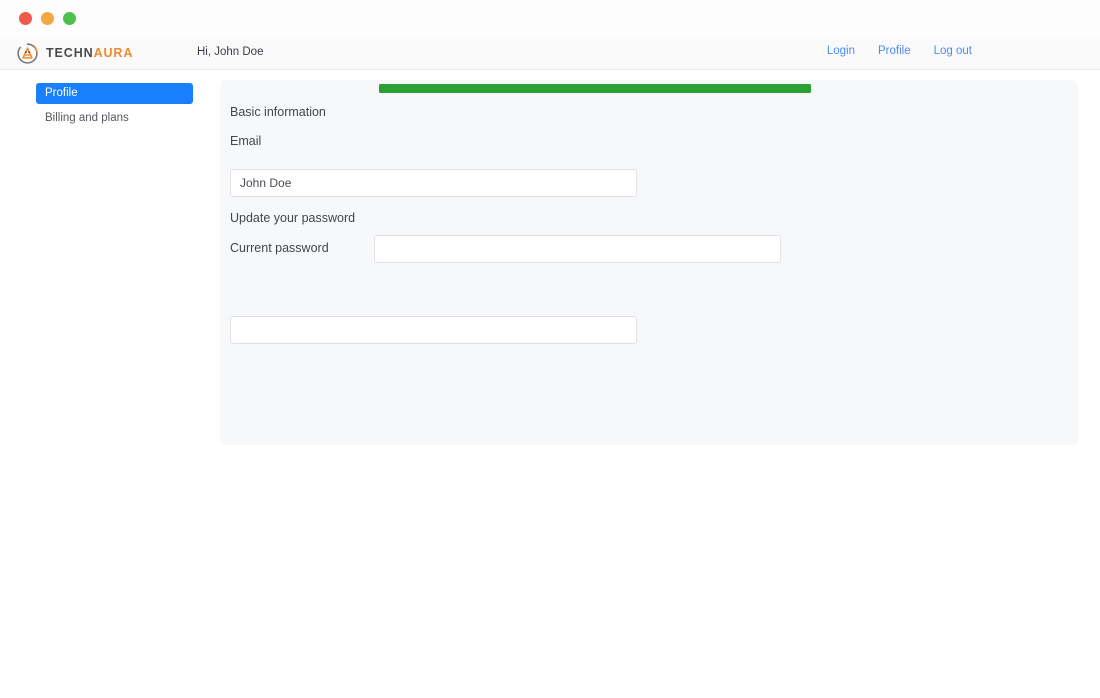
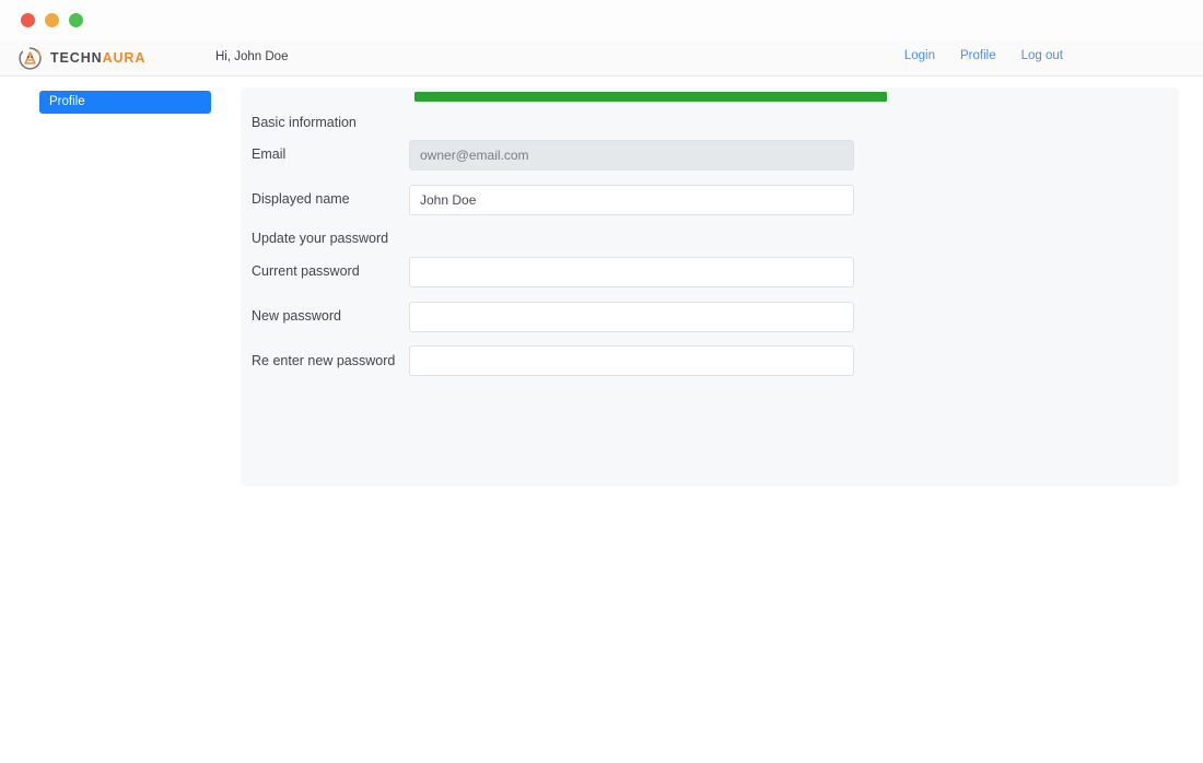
  TECHNAURA
  Hi, John Doe
  Login
  Profile
  Log out
  Profile
- Billing and plans
  Basic information
  Email
+ owner@email.com
+ Displayed name
  John Doe
  Update your password
  Current password
+ New password
+ Re enter new password
